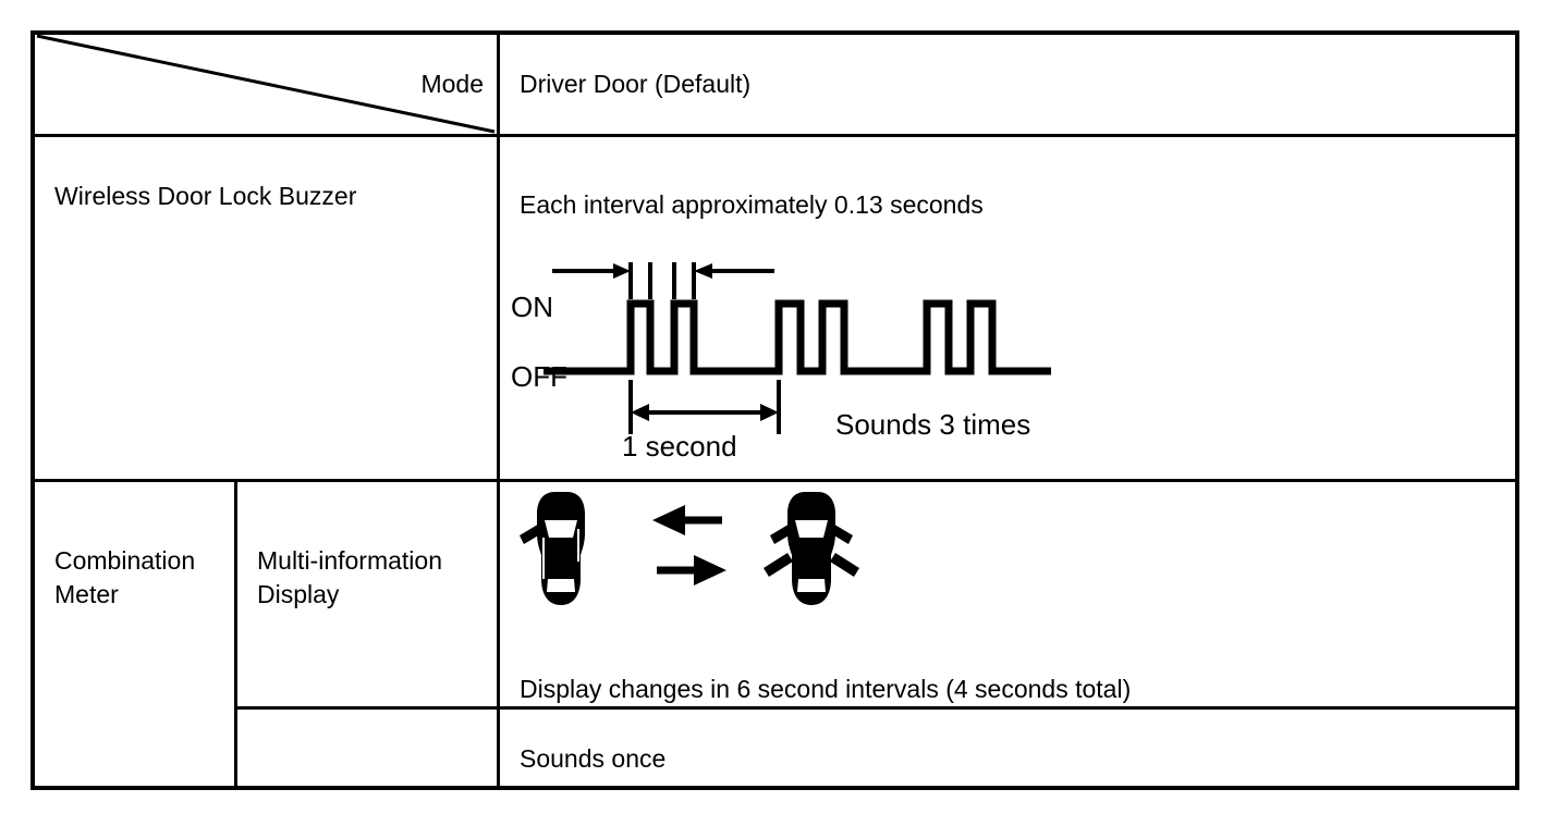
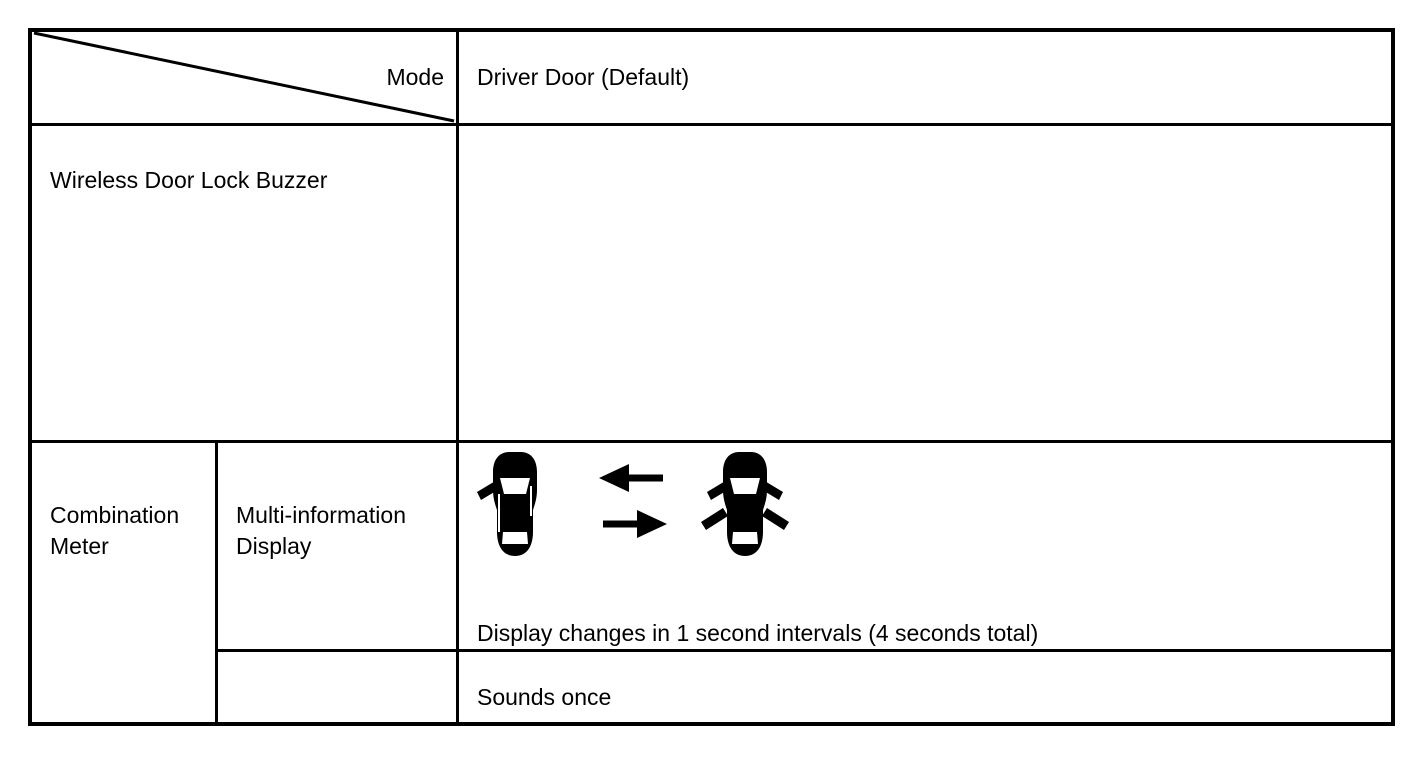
  Mode
  Driver Door (Default)
  Wireless Door Lock Buzzer
- Each interval approximately 0.13 seconds
- ON
- OFF
- 1 second
- Sounds 3 times
  Combination Meter
  Multi-information Display
- Display changes in 6 second intervals (4 seconds total)
+ Display changes in 1 second intervals (4 seconds total)
  Sounds once
